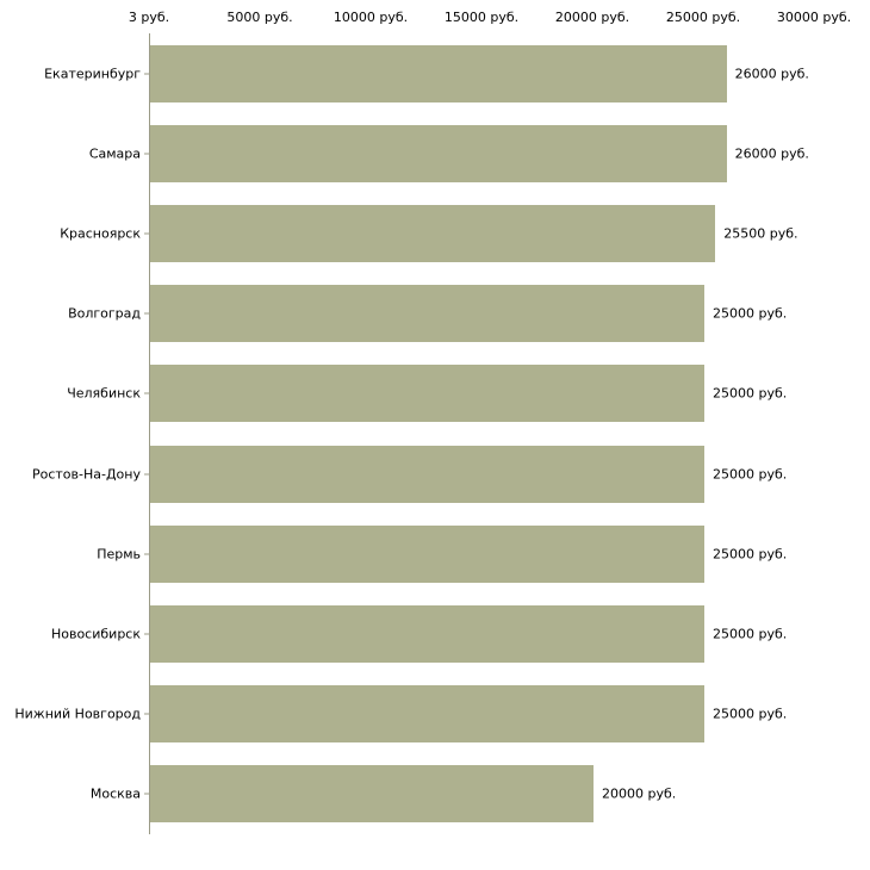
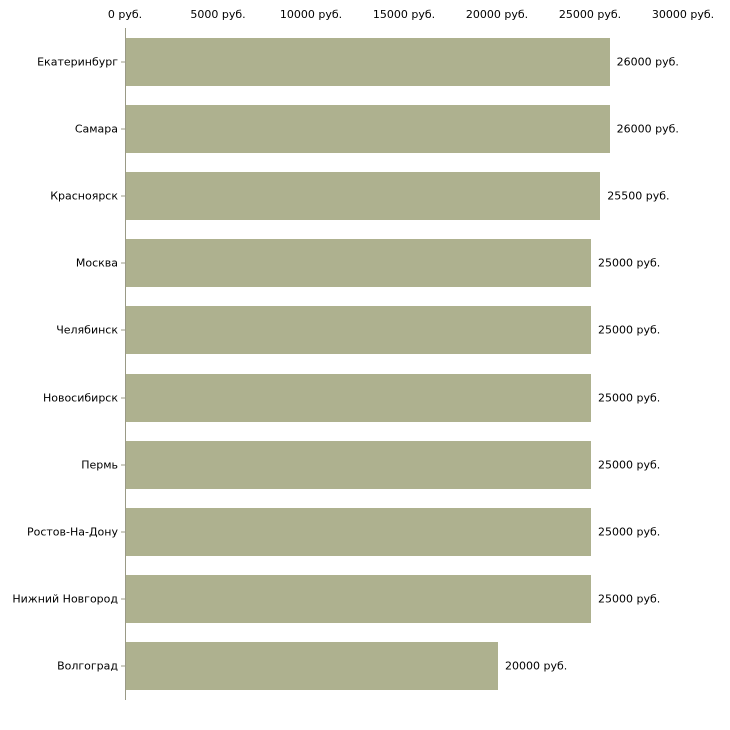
- 3 руб.
+ 0 руб.
  5000 руб.
  10000 руб.
  15000 руб.
  20000 руб.
  25000 руб.
  30000 руб.
  Екатеринбург
  26000 руб.
  Самара
  26000 руб.
  Красноярск
  25500 руб.
- Волгоград
+ Москва
  25000 руб.
  Челябинск
  25000 руб.
- Ростов-На-Дону
+ Новосибирск
  25000 руб.
  Пермь
  25000 руб.
- Новосибирск
+ Ростов-На-Дону
  25000 руб.
  Нижний Новгород
  25000 руб.
- Москва
+ Волгоград
  20000 руб.
